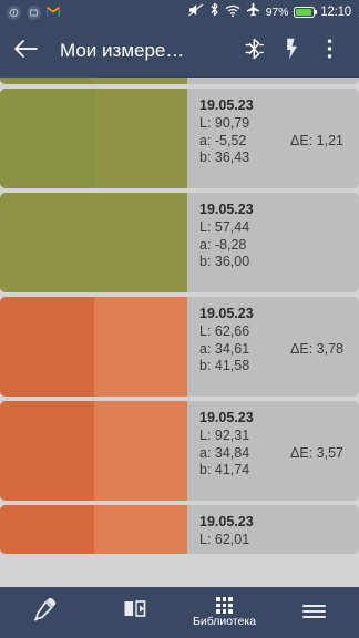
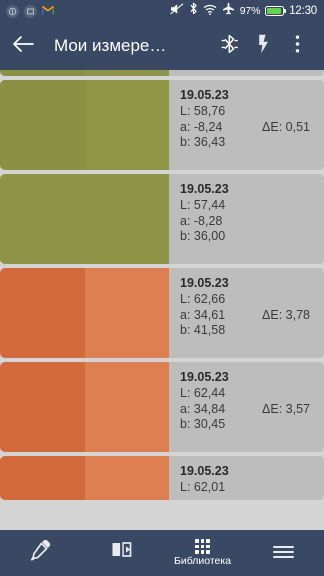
  97%
- 12:10
+ 12:30
  Мои измере…
  19.05.23
- L: 90,79
+ L: 58,76
- a: -5,52
+ a: -8,24
- ΔE: 1,21
+ ΔE: 0,51
  b: 36,43
  19.05.23
  L: 57,44
  a: -8,28
  b: 36,00
  19.05.23
  L: 62,66
  a: 34,61
  ΔE: 3,78
  b: 41,58
  19.05.23
- L: 92,31
+ L: 62,44
  a: 34,84
  ΔE: 3,57
- b: 41,74
+ b: 30,45
  19.05.23
  L: 62,01
  Библиотека
